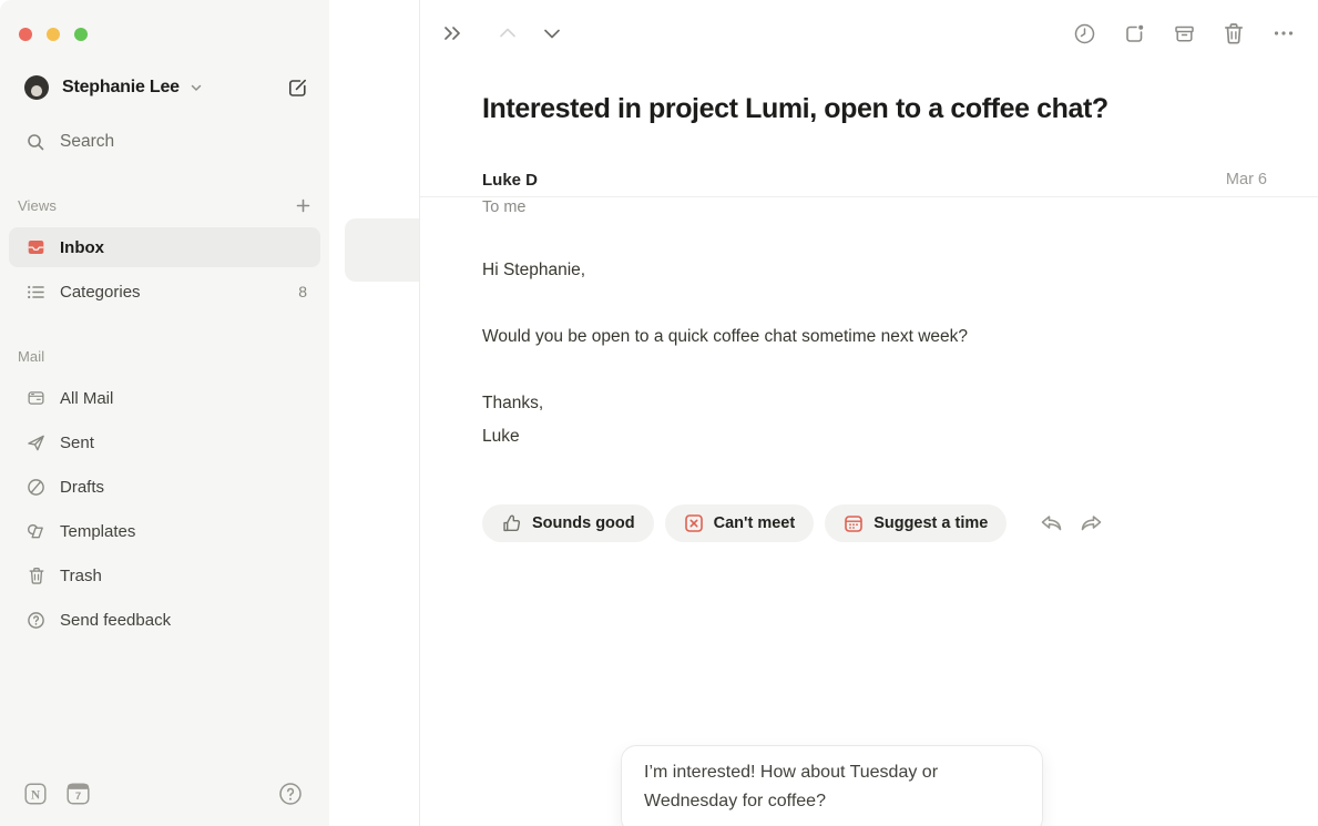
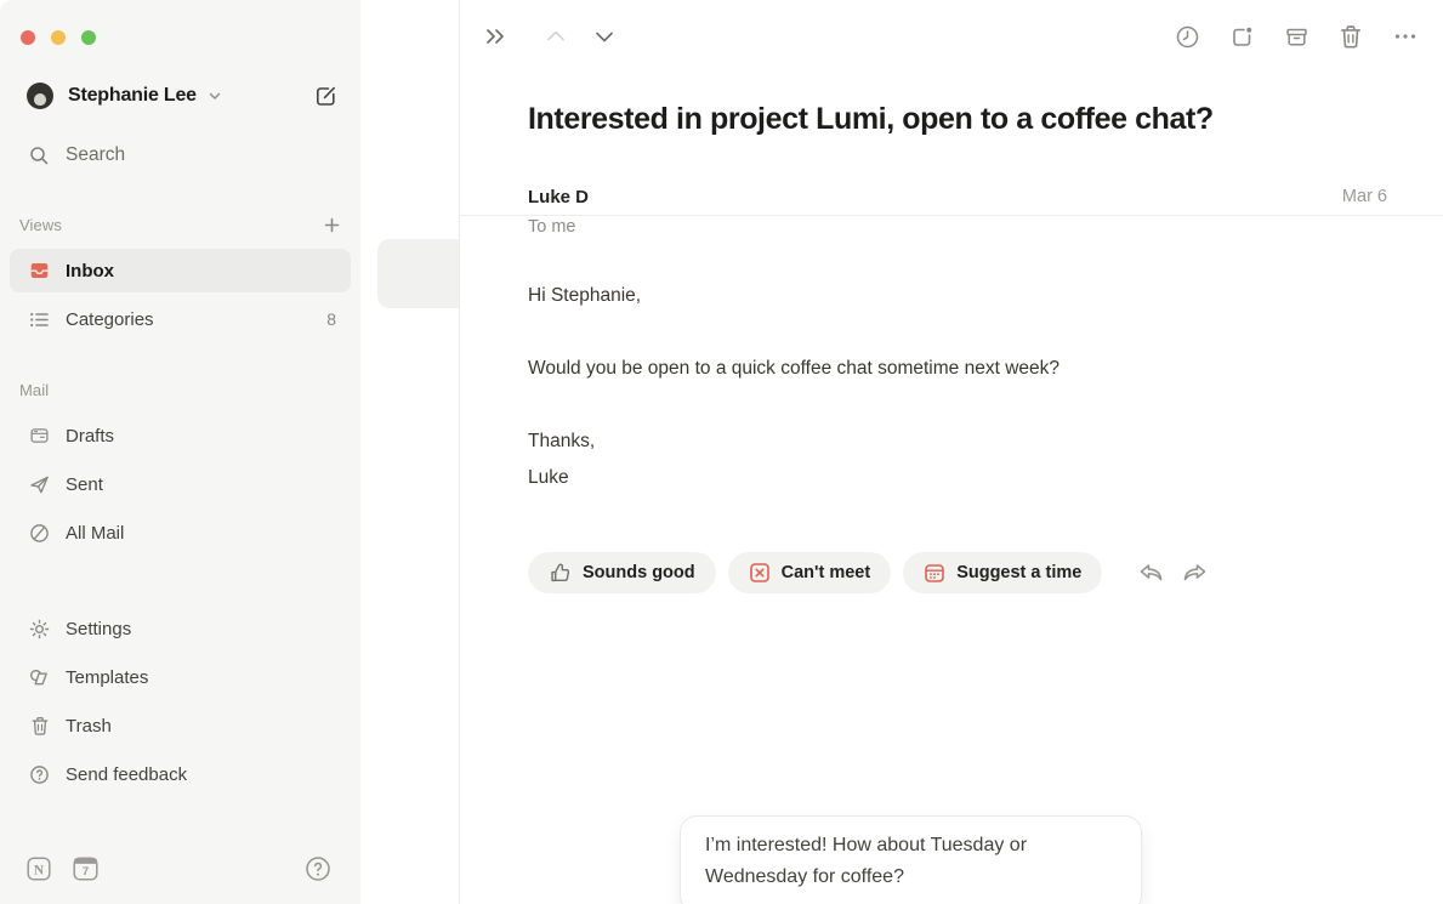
  Stephanie Lee
  Search
  Views
  Inbox
  Categories
  8
  Mail
- All Mail
+ Drafts
  Sent
- Drafts
+ All Mail
+ Settings
  Templates
  Trash
  Send feedback
  N
  7
  Interested in project Lumi, open to a coffee chat?
  Luke D
  To me
  Mar 6
  Hi Stephanie,
  Would you be open to a quick coffee chat sometime next week?
  Thanks,
  Luke
  Sounds good
  Can't meet
  Suggest a time
  I’m interested! How about Tuesday or Wednesday for coffee?
